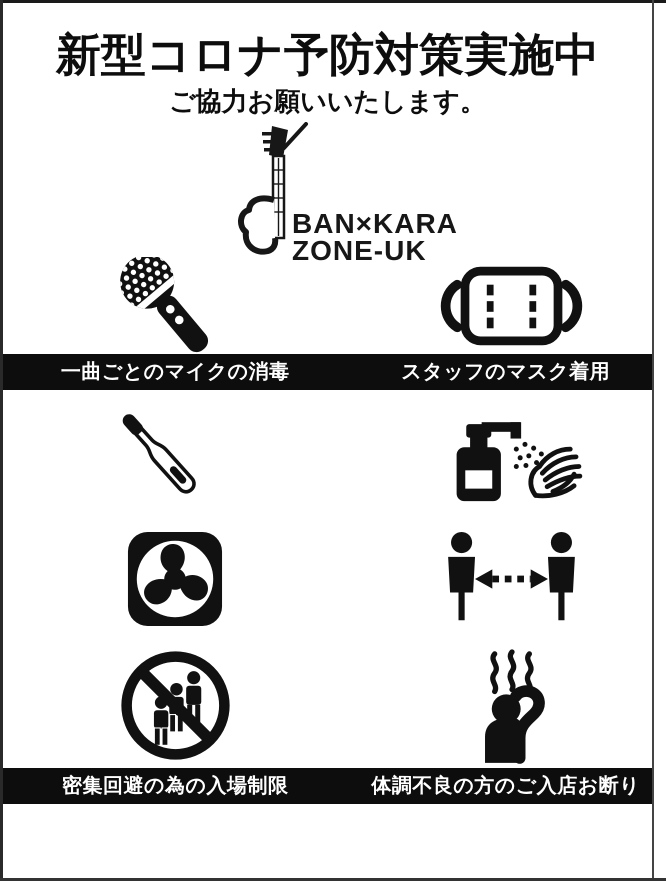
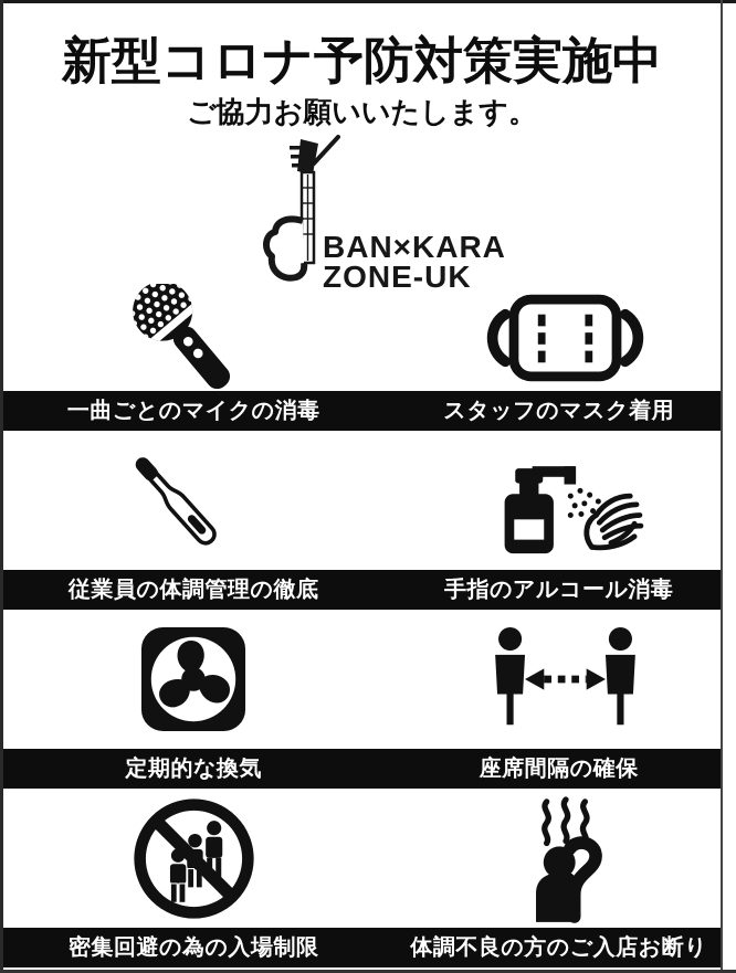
  新型コロナ予防対策実施中
  ご協力お願いいたします。
  BAN×KARA
  ZONE-UK
  一曲ごとのマイクの消毒
  スタッフのマスク着用
+ 従業員の体調管理の徹底
+ 手指のアルコール消毒
+ 定期的な換気
+ 座席間隔の確保
  密集回避の為の入場制限
  体調不良の方のご入店お断り
